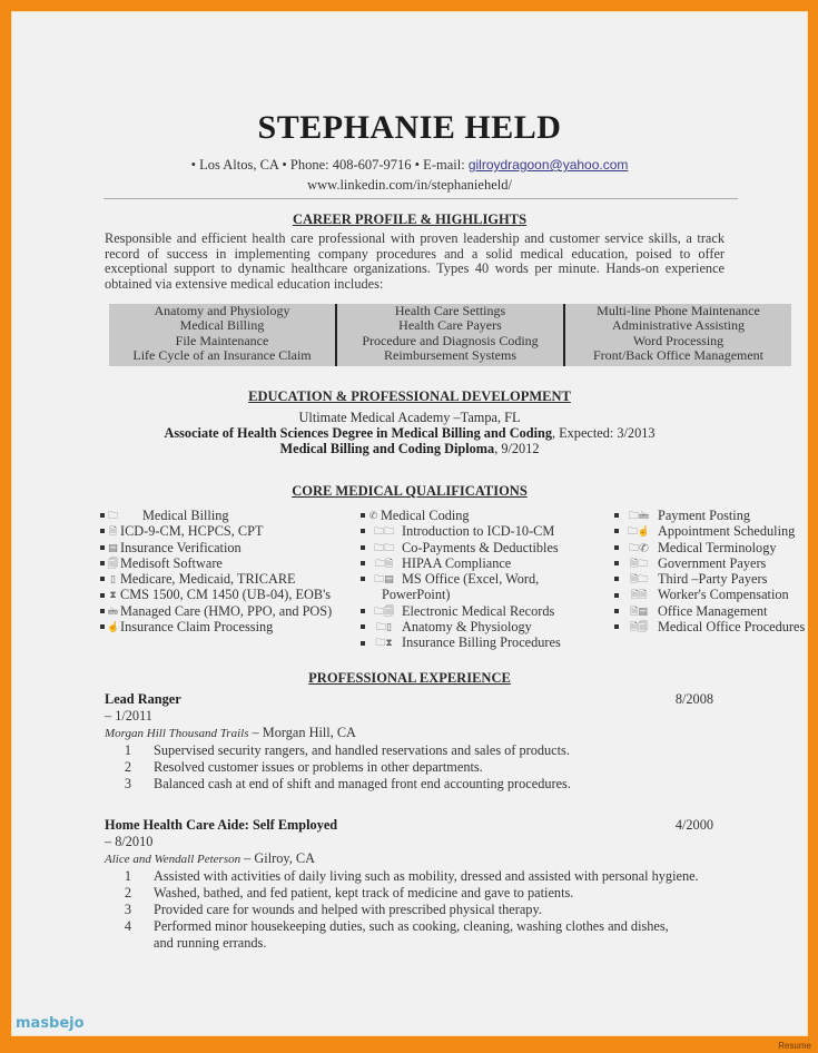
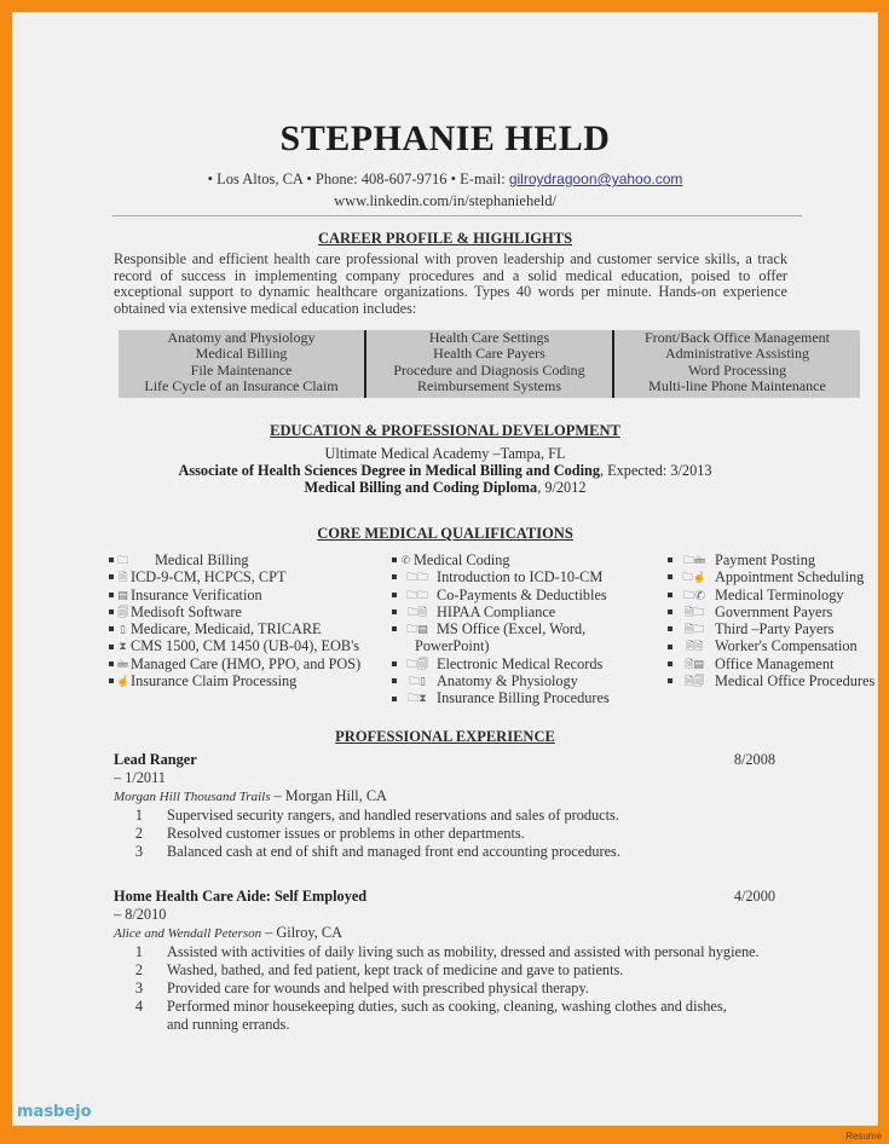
  STEPHANIE HELD
  • Los Altos, CA • Phone: 408-607-9716 • E-mail: gilroydragoon@yahoo.com
  www.linkedin.com/in/stephanieheld/
  CAREER PROFILE & HIGHLIGHTS
  Responsible and efficient health care professional with proven leadership and customer service skills, a track record of success in implementing company procedures and a solid medical education, poised to offer exceptional support to dynamic healthcare organizations. Types 40 words per minute. Hands-on experience obtained via extensive medical education includes:
  Anatomy and Physiology
  Medical Billing
  File Maintenance
  Life Cycle of an Insurance Claim
  Health Care Settings
  Health Care Payers
  Procedure and Diagnosis Coding
  Reimbursement Systems
- Multi-line Phone Maintenance
+ Front/Back Office Management
  Administrative Assisting
  Word Processing
- Front/Back Office Management
+ Multi-line Phone Maintenance
  EDUCATION & PROFESSIONAL DEVELOPMENT
  Ultimate Medical Academy –Tampa, FL
  Associate of Health Sciences Degree in Medical Billing and Coding, Expected: 3/2013
  Medical Billing and Coding Diploma, 9/2012
  CORE MEDICAL QUALIFICATIONS
  🗀
  Medical Billing
  🗎
  ICD-9-CM, HCPCS, CPT
  ▤
  Insurance Verification
  🗐
  Medisoft Software
  ▯
  Medicare, Medicaid, TRICARE
  ⧗
  CMS 1500, CM 1450 (UB-04), EOB's
  🖮
  Managed Care (HMO, PPO, and POS)
  ☝
  Insurance Claim Processing
  ✆
  Medical Coding
  🗀🗀
  Introduction to ICD-10-CM
  🗀🗀
  Co-Payments & Deductibles
  🗀🗎
  HIPAA Compliance
  🗀▤
  MS Office (Excel, Word,
  PowerPoint)
  🗀🗐
  Electronic Medical Records
  🗀▯
  Anatomy & Physiology
  🗀⧗
  Insurance Billing Procedures
  🗀🖮
  Payment Posting
  🗀☝
  Appointment Scheduling
  🗀✆
  Medical Terminology
  🗎🗀
  Government Payers
  🗎🗀
  Third –Party Payers
  🗎🗎
  Worker's Compensation
  🗎▤
  Office Management
  🗎🗐
  Medical Office Procedures
  PROFESSIONAL EXPERIENCE
  Lead Ranger
  8/2008
  – 1/2011
  Morgan Hill Thousand Trails – Morgan Hill, CA
  1
  Supervised security rangers, and handled reservations and sales of products.
  2
  Resolved customer issues or problems in other departments.
  3
  Balanced cash at end of shift and managed front end accounting procedures.
  Home Health Care Aide: Self Employed
  4/2000
  – 8/2010
  Alice and Wendall Peterson – Gilroy, CA
  1
  Assisted with activities of daily living such as mobility, dressed and assisted with personal hygiene.
  2
  Washed, bathed, and fed patient, kept track of medicine and gave to patients.
  3
  Provided care for wounds and helped with prescribed physical therapy.
  4
  Performed minor housekeeping duties, such as cooking, cleaning, washing clothes and dishes, and running errands.
  masbejo
  Resume
